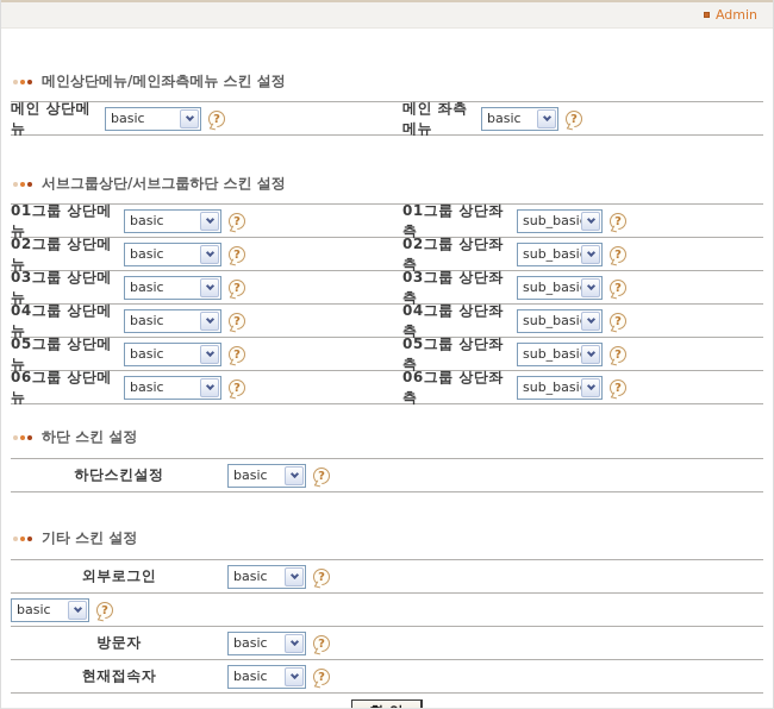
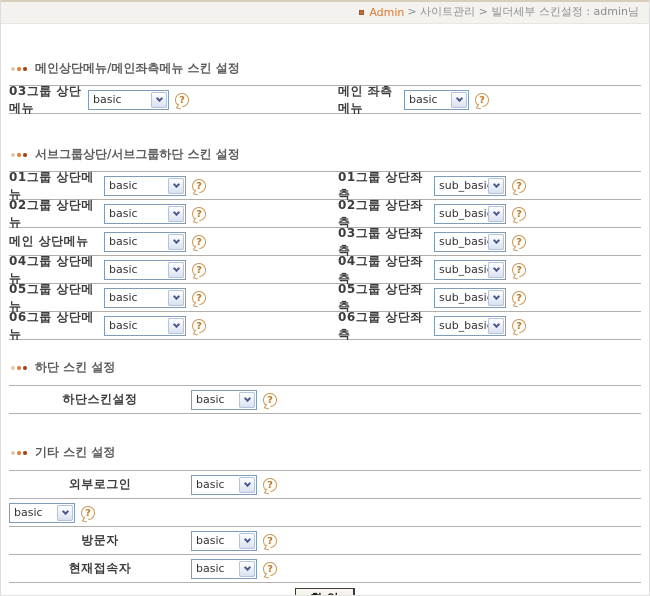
  Admin
+ > 사이트관리 > 빌더세부 스킨설정 : admin님
  메인상단메뉴/메인좌측메뉴 스킨 설정
- 메인 상단메뉴
+ 03그룹 상단메뉴
  basic
  ?
  메인 좌측메뉴
  basic
  ?
  서브그룹상단/서브그룹하단 스킨 설정
  01그룹 상단메뉴
  basic
  ?
  01그룹 상단좌측
  sub_basi
  ?
  02그룹 상단메뉴
  basic
  ?
  02그룹 상단좌측
  sub_basi
  ?
- 03그룹 상단메뉴
+ 메인 상단메뉴
  basic
  ?
  03그룹 상단좌측
  sub_basi
  ?
  04그룹 상단메뉴
  basic
  ?
  04그룹 상단좌측
  sub_basi
  ?
  05그룹 상단메뉴
  basic
  ?
  05그룹 상단좌측
  sub_basi
  ?
  06그룹 상단메뉴
  basic
  ?
  06그룹 상단좌측
  sub_basi
  ?
  하단 스킨 설정
  하단스킨설정
  basic
  ?
  기타 스킨 설정
  외부로그인
  basic
  ?
  basic
  ?
  방문자
  basic
  ?
  현재접속자
  basic
  ?
